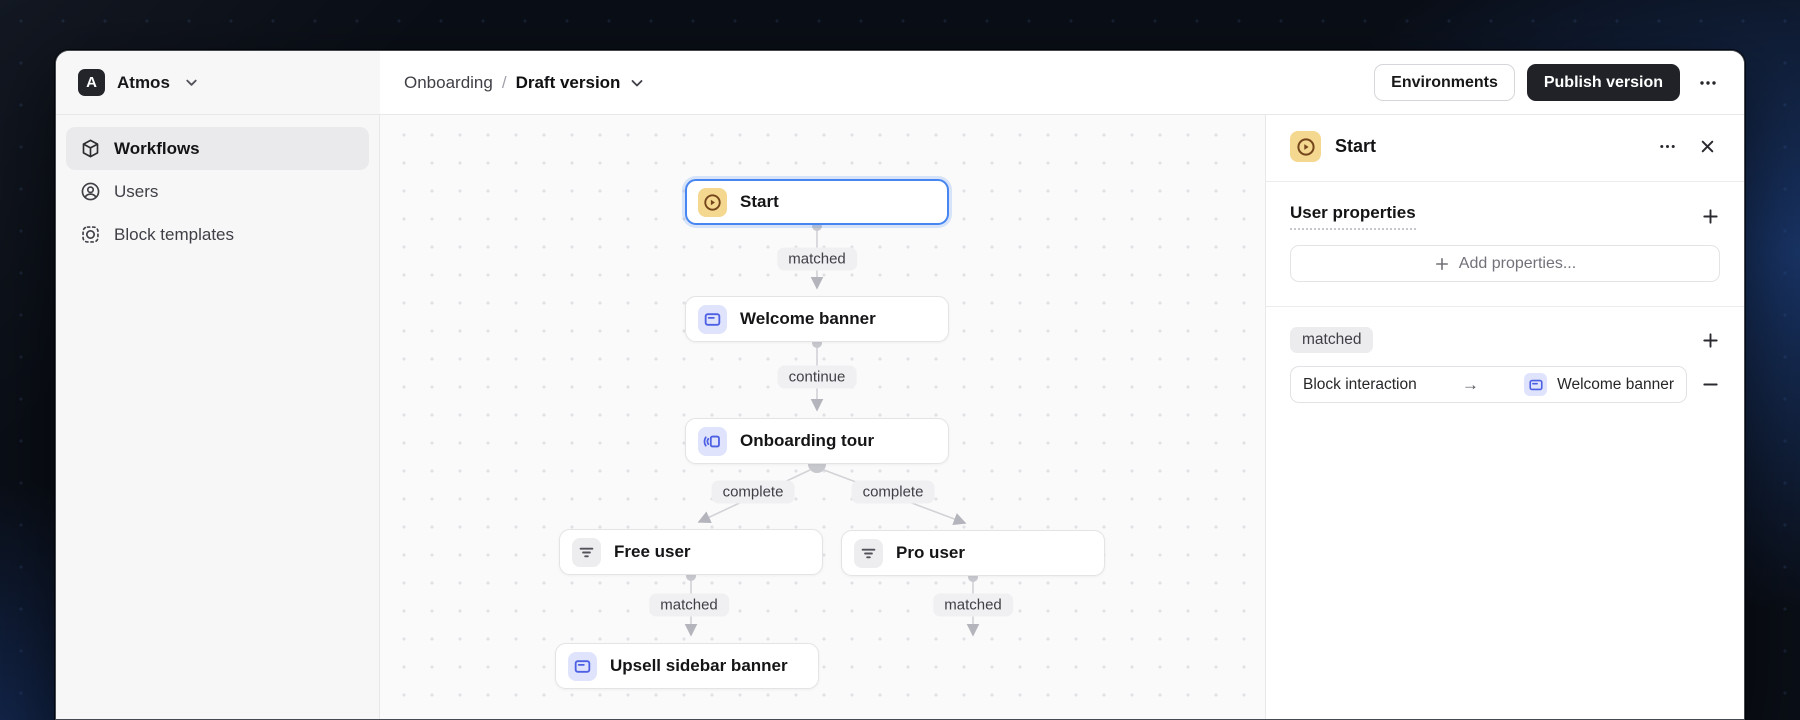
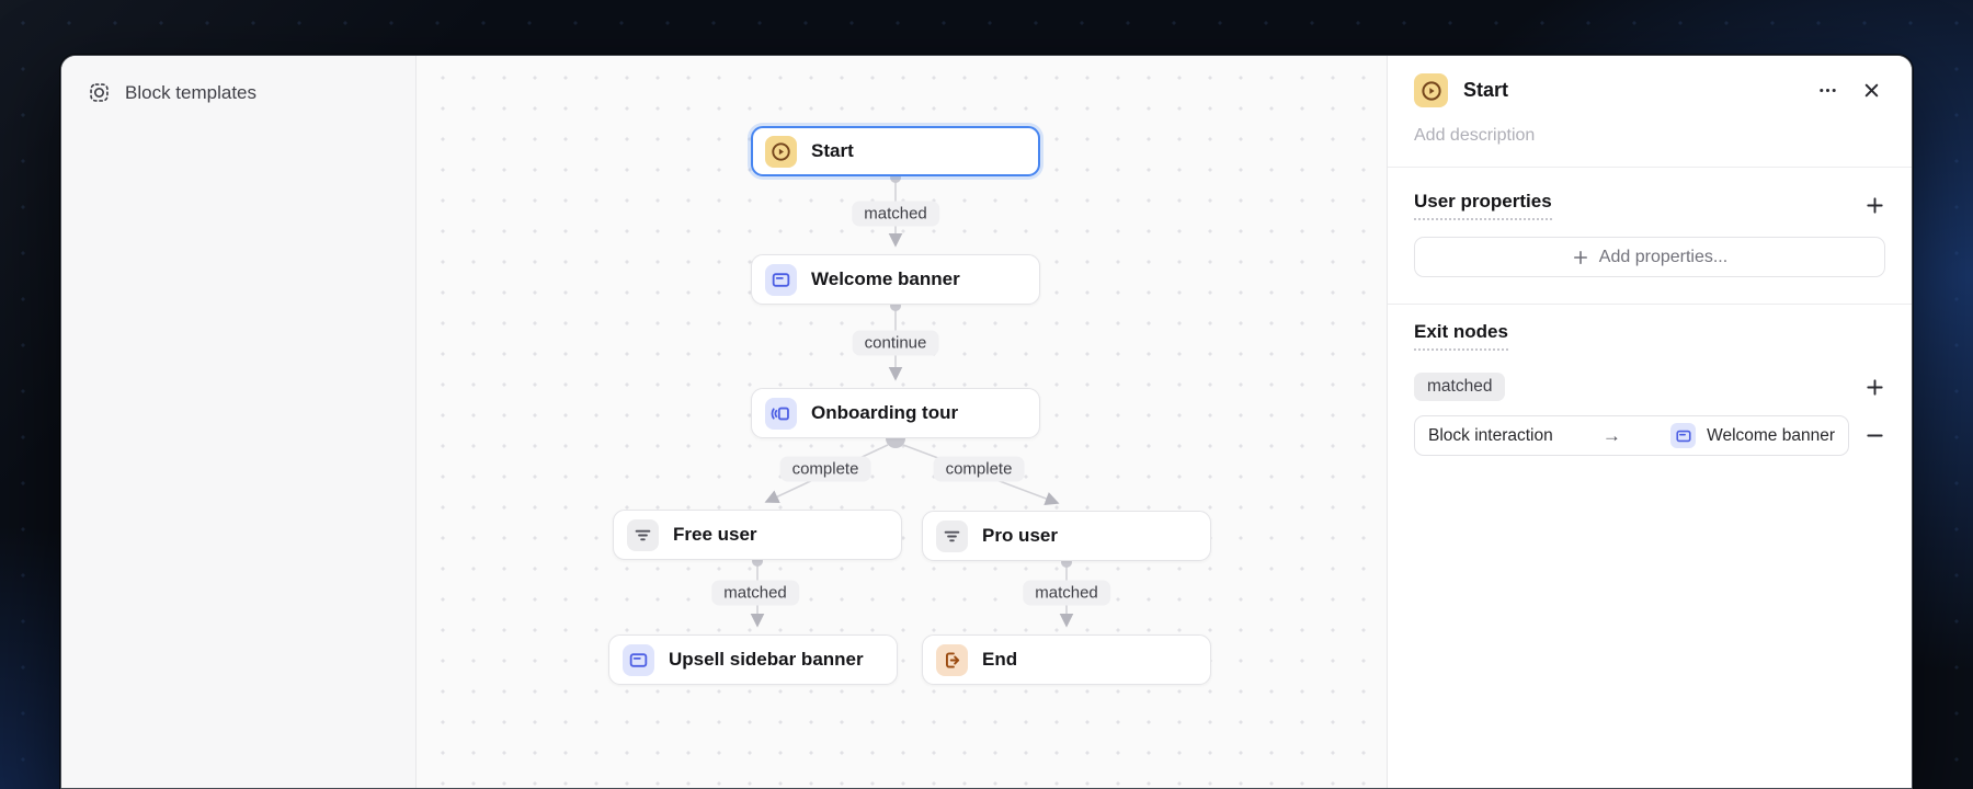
- A
- Atmos
- Onboarding
- /
- Draft version
- Environments
- Publish version
- Workflows
- Users
  Block templates
  Start
  Welcome banner
  Onboarding tour
  Free user
  Pro user
  Upsell sidebar banner
+ End
  matched
  continue
  complete
  complete
  matched
  matched
  Start
+ Add description
  User properties
  Add properties...
+ Exit nodes
  matched
  Block interaction
  →
  Welcome banner
